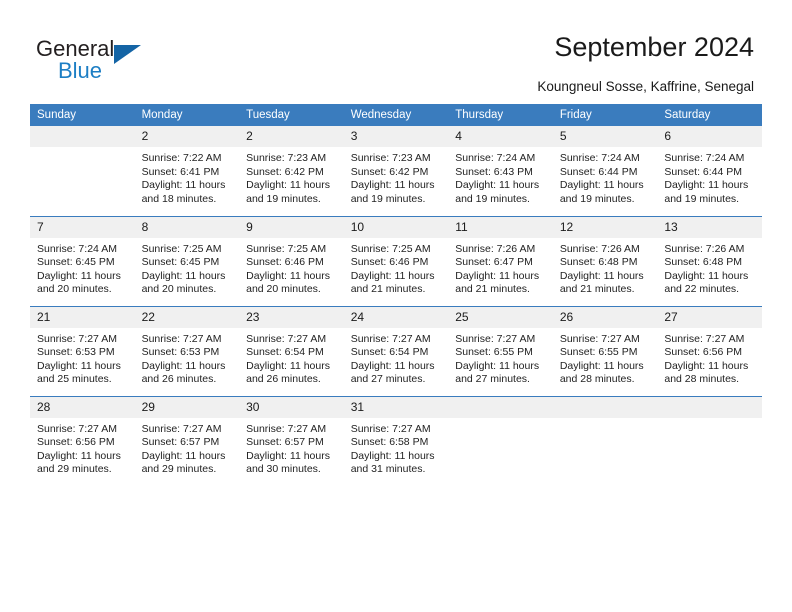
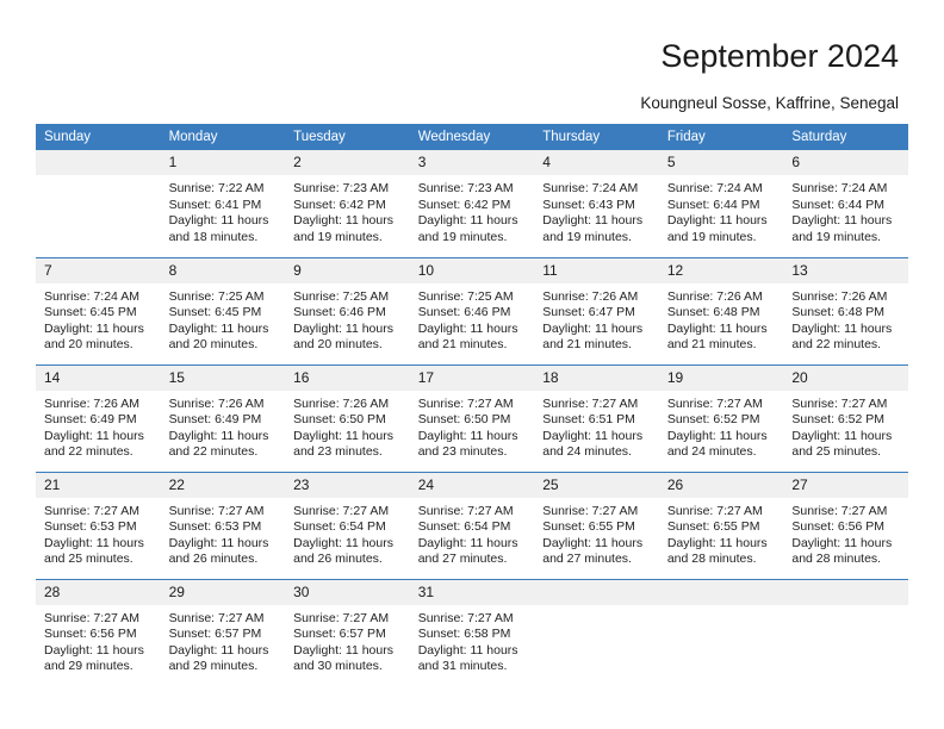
- General
- Blue
  September 2024
  Koungneul Sosse, Kaffrine, Senegal
  Sunday	Monday	Tuesday	Wednesday	Thursday	Friday	Saturday
- 	2Sunrise: 7:22 AMSunset: 6:41 PMDaylight: 11 hoursand 18 minutes.	2Sunrise: 7:23 AMSunset: 6:42 PMDaylight: 11 hoursand 19 minutes.	3Sunrise: 7:23 AMSunset: 6:42 PMDaylight: 11 hoursand 19 minutes.	4Sunrise: 7:24 AMSunset: 6:43 PMDaylight: 11 hoursand 19 minutes.	5Sunrise: 7:24 AMSunset: 6:44 PMDaylight: 11 hoursand 19 minutes.	6Sunrise: 7:24 AMSunset: 6:44 PMDaylight: 11 hoursand 19 minutes.
+ 	1Sunrise: 7:22 AMSunset: 6:41 PMDaylight: 11 hoursand 18 minutes.	2Sunrise: 7:23 AMSunset: 6:42 PMDaylight: 11 hoursand 19 minutes.	3Sunrise: 7:23 AMSunset: 6:42 PMDaylight: 11 hoursand 19 minutes.	4Sunrise: 7:24 AMSunset: 6:43 PMDaylight: 11 hoursand 19 minutes.	5Sunrise: 7:24 AMSunset: 6:44 PMDaylight: 11 hoursand 19 minutes.	6Sunrise: 7:24 AMSunset: 6:44 PMDaylight: 11 hoursand 19 minutes.
  7Sunrise: 7:24 AMSunset: 6:45 PMDaylight: 11 hoursand 20 minutes.	8Sunrise: 7:25 AMSunset: 6:45 PMDaylight: 11 hoursand 20 minutes.	9Sunrise: 7:25 AMSunset: 6:46 PMDaylight: 11 hoursand 20 minutes.	10Sunrise: 7:25 AMSunset: 6:46 PMDaylight: 11 hoursand 21 minutes.	11Sunrise: 7:26 AMSunset: 6:47 PMDaylight: 11 hoursand 21 minutes.	12Sunrise: 7:26 AMSunset: 6:48 PMDaylight: 11 hoursand 21 minutes.	13Sunrise: 7:26 AMSunset: 6:48 PMDaylight: 11 hoursand 22 minutes.
+ 14Sunrise: 7:26 AMSunset: 6:49 PMDaylight: 11 hoursand 22 minutes.	15Sunrise: 7:26 AMSunset: 6:49 PMDaylight: 11 hoursand 22 minutes.	16Sunrise: 7:26 AMSunset: 6:50 PMDaylight: 11 hoursand 23 minutes.	17Sunrise: 7:27 AMSunset: 6:50 PMDaylight: 11 hoursand 23 minutes.	18Sunrise: 7:27 AMSunset: 6:51 PMDaylight: 11 hoursand 24 minutes.	19Sunrise: 7:27 AMSunset: 6:52 PMDaylight: 11 hoursand 24 minutes.	20Sunrise: 7:27 AMSunset: 6:52 PMDaylight: 11 hoursand 25 minutes.
  21Sunrise: 7:27 AMSunset: 6:53 PMDaylight: 11 hoursand 25 minutes.	22Sunrise: 7:27 AMSunset: 6:53 PMDaylight: 11 hoursand 26 minutes.	23Sunrise: 7:27 AMSunset: 6:54 PMDaylight: 11 hoursand 26 minutes.	24Sunrise: 7:27 AMSunset: 6:54 PMDaylight: 11 hoursand 27 minutes.	25Sunrise: 7:27 AMSunset: 6:55 PMDaylight: 11 hoursand 27 minutes.	26Sunrise: 7:27 AMSunset: 6:55 PMDaylight: 11 hoursand 28 minutes.	27Sunrise: 7:27 AMSunset: 6:56 PMDaylight: 11 hoursand 28 minutes.
  28Sunrise: 7:27 AMSunset: 6:56 PMDaylight: 11 hoursand 29 minutes.	29Sunrise: 7:27 AMSunset: 6:57 PMDaylight: 11 hoursand 29 minutes.	30Sunrise: 7:27 AMSunset: 6:57 PMDaylight: 11 hoursand 30 minutes.	31Sunrise: 7:27 AMSunset: 6:58 PMDaylight: 11 hoursand 31 minutes.
